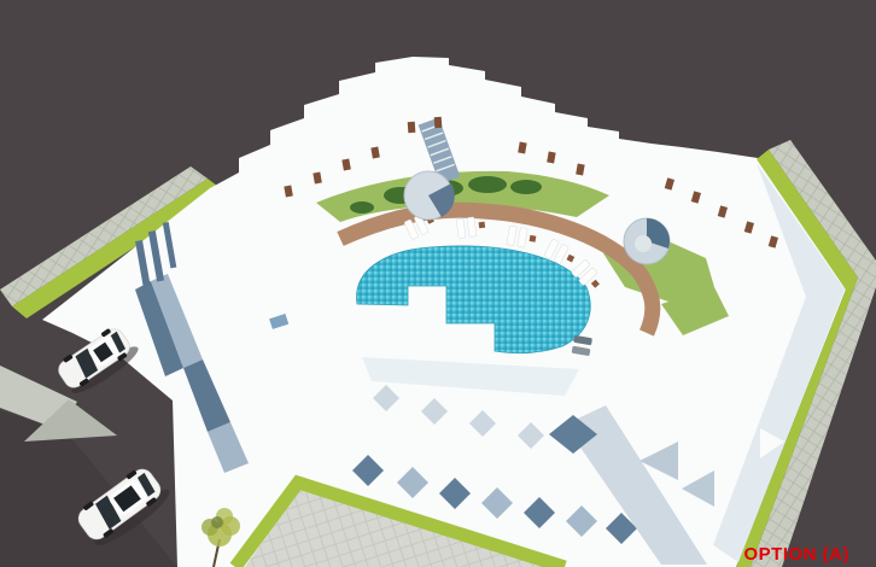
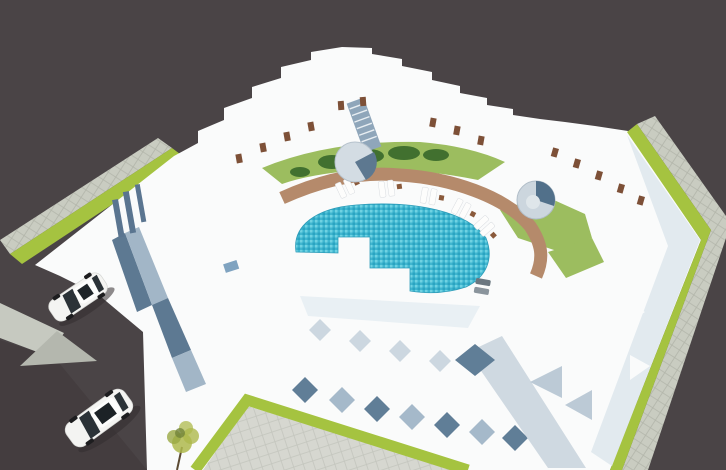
- OPTION (A)
